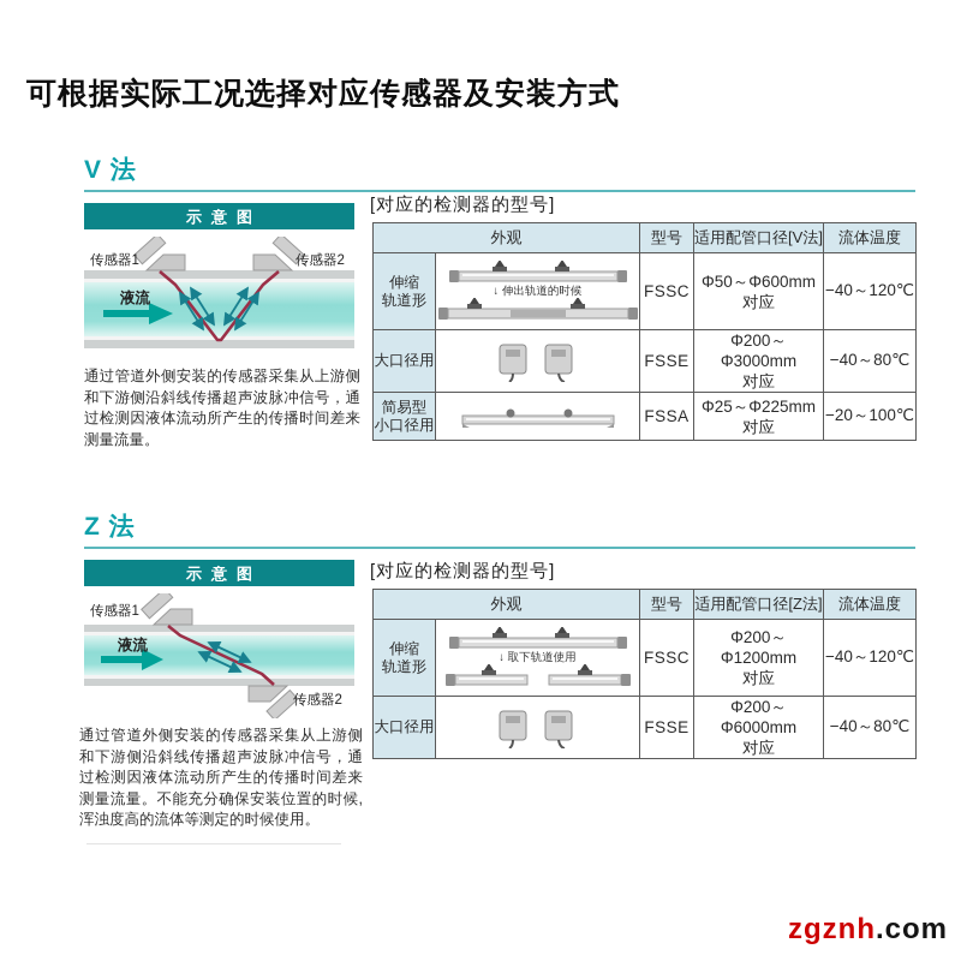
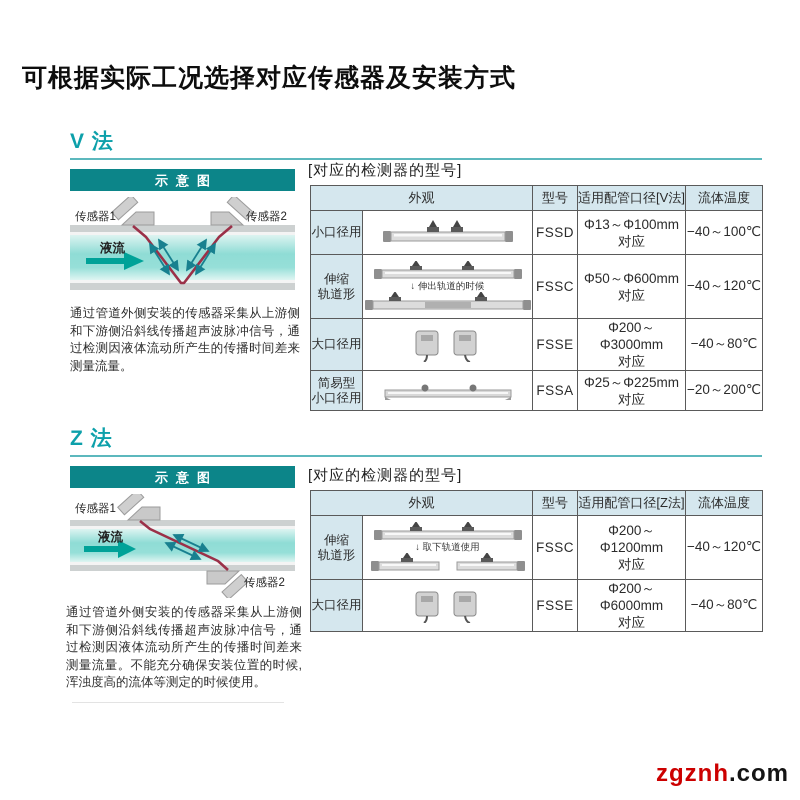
  可根据实际工况选择对应传感器及安装方式
  V 法
  示意图
  液流
  传感器1
  传感器2
  通过管道外侧安装的传感器采集从上游侧和下游侧沿斜线传播超声波脉冲信号，通过检测因液体流动所产生的传播时间差来测量流量。
  [对应的检测器的型号]
  外观	型号	适用配管口径[V法]	流体温度
+ 小口径用		FSSD	Φ13～Φ100mm 对应	−40～100℃
  伸缩 轨道形	↓ 伸出轨道的时候	FSSC	Φ50～Φ600mm 对应	−40～120℃
  大口径用		FSSE	Φ200～Φ3000mm 对应	−40～80℃
- 简易型 小口径用		FSSA	Φ25～Φ225mm 对应	−20～100℃
+ 简易型 小口径用		FSSA	Φ25～Φ225mm 对应	−20～200℃
  Z 法
  示意图
  液流
  传感器1
  传感器2
  通过管道外侧安装的传感器采集从上游侧和下游侧沿斜线传播超声波脉冲信号，通过检测因液体流动所产生的传播时间差来测量流量。不能充分确保安装位置的时候,浑浊度高的流体等测定的时候使用。
  [对应的检测器的型号]
  外观	型号	适用配管口径[Z法]	流体温度
  伸缩 轨道形	↓ 取下轨道使用	FSSC	Φ200～Φ1200mm 对应	−40～120℃
  大口径用		FSSE	Φ200～Φ6000mm 对应	−40～80℃
  zgznh.com
